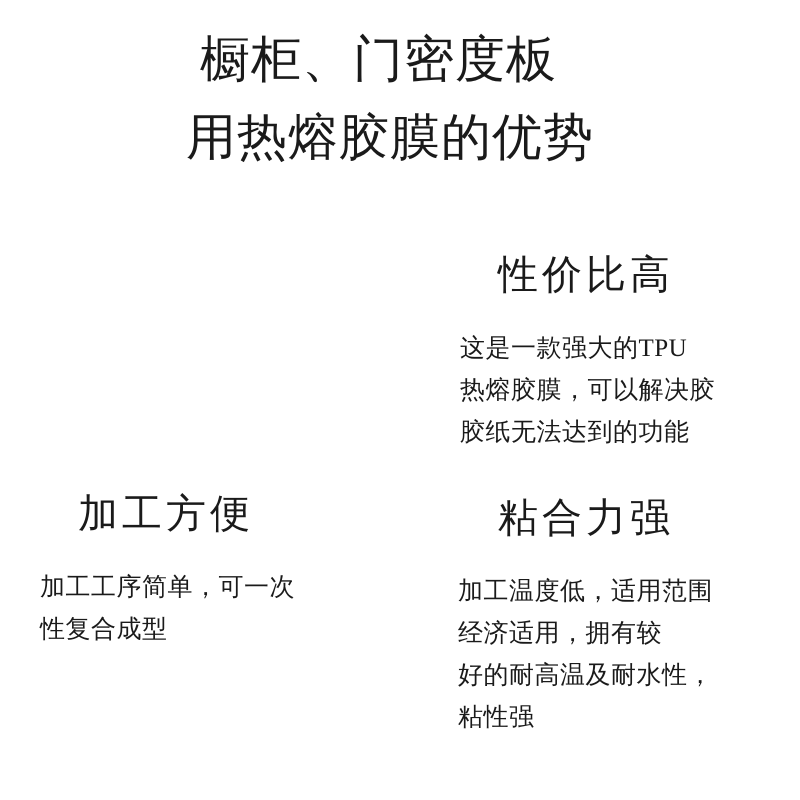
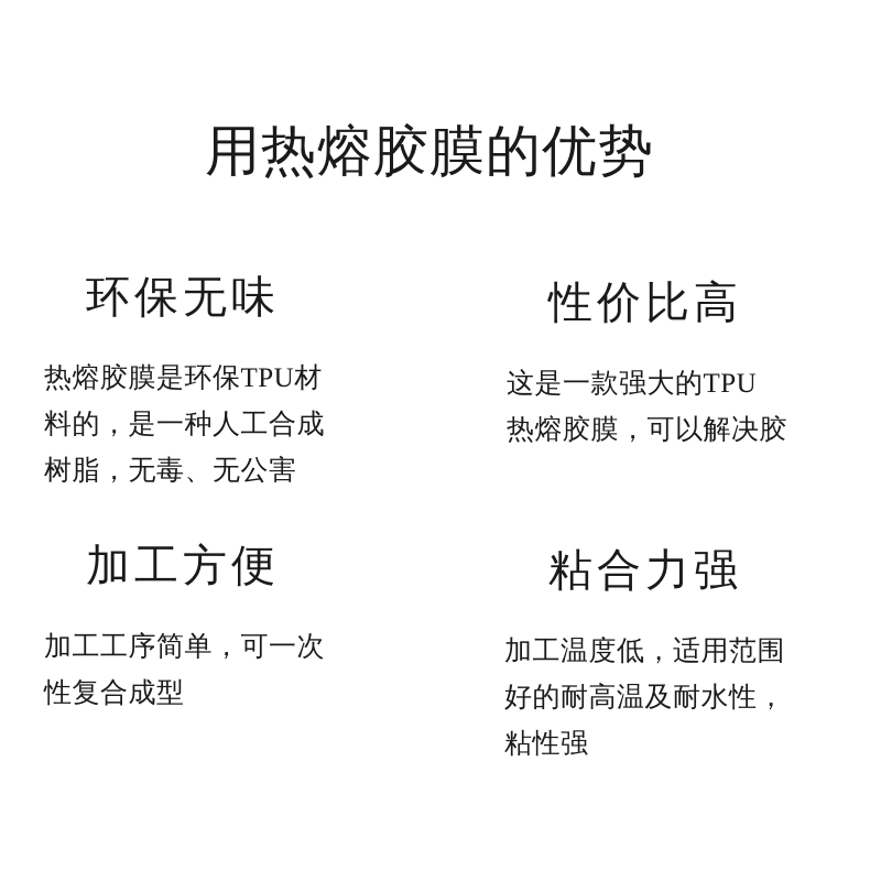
- 橱柜、门密度板
  用热熔胶膜的优势
+ 环保无味
+ 热熔胶膜是环保TPU材
+ 料的，是一种人工合成
+ 树脂，无毒、无公害
  性价比高
  这是一款强大的TPU
  热熔胶膜，可以解决胶
- 胶纸无法达到的功能
  加工方便
  加工工序简单，可一次
  性复合成型
  粘合力强
  加工温度低，适用范围
- 经济适用，拥有较
  好的耐高温及耐水性，
  粘性强
